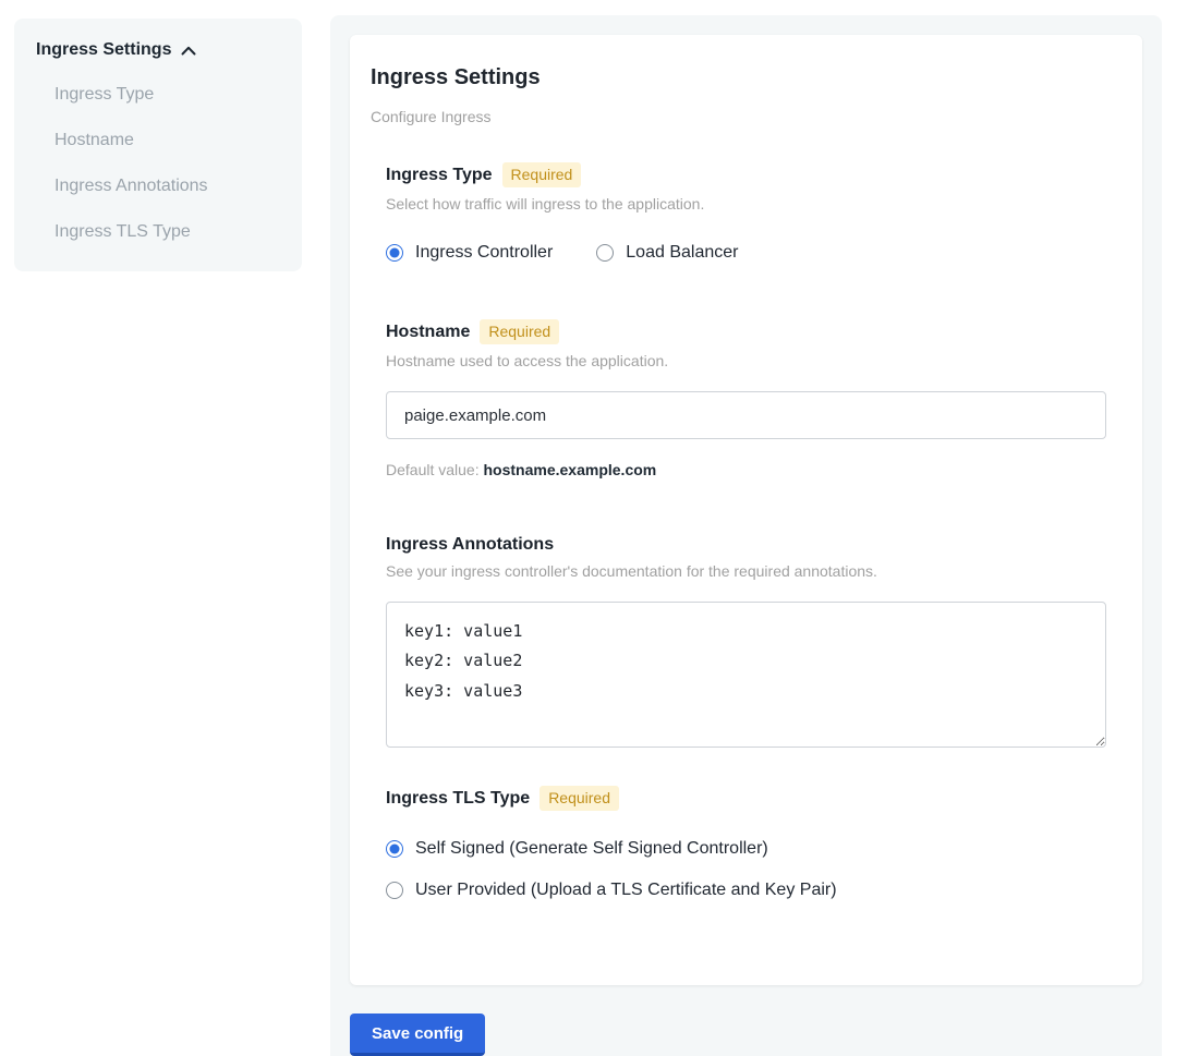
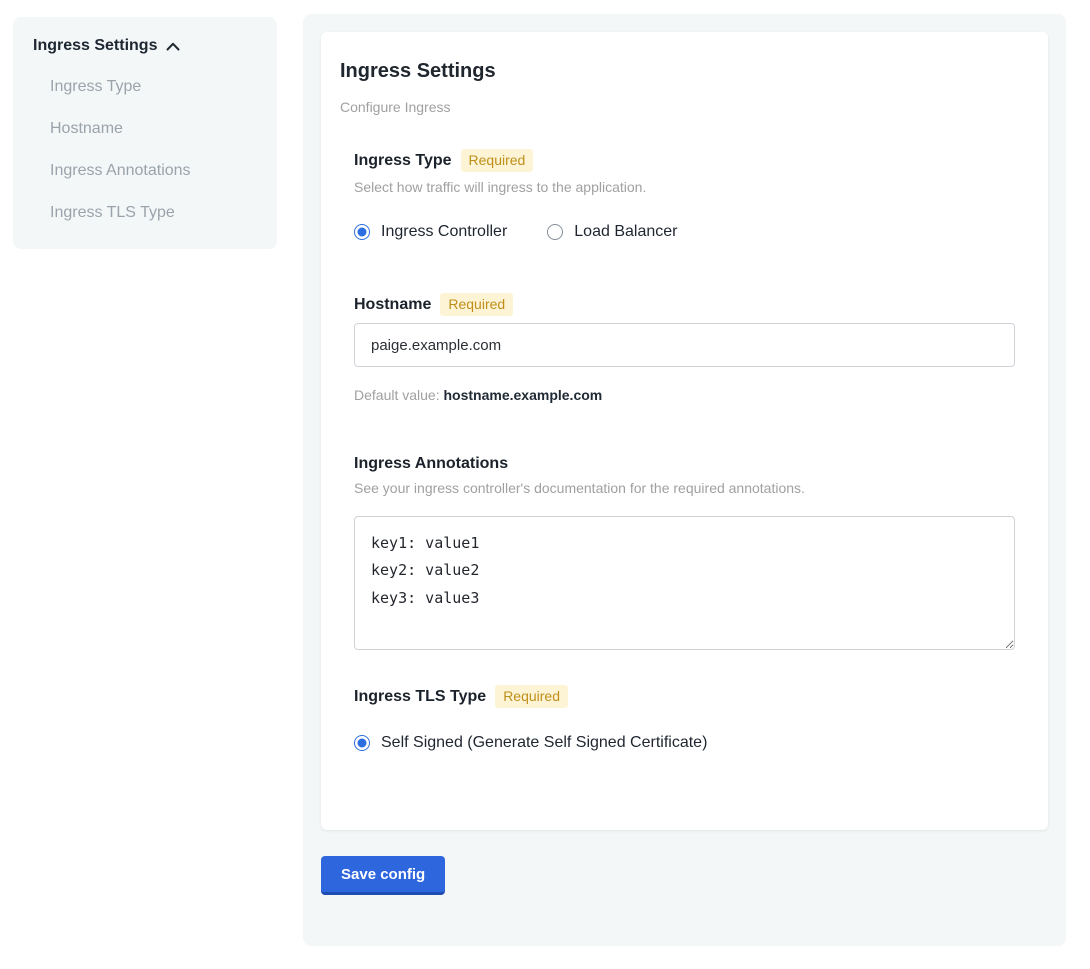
  Ingress Settings
  Ingress Type
  Hostname
  Ingress Annotations
  Ingress TLS Type
  Ingress Settings
  Configure Ingress
  Ingress Type
  Required
  Select how traffic will ingress to the application.
  Ingress Controller
  Load Balancer
  Hostname
  Required
- Hostname used to access the application.
  paige.example.com
  Default value: hostname.example.com
  Ingress Annotations
  See your ingress controller's documentation for the required annotations.
  key1: value1
  key2: value2
  key3: value3
  Ingress TLS Type
  Required
- Self Signed (Generate Self Signed Controller)
+ Self Signed (Generate Self Signed Certificate)
- User Provided (Upload a TLS Certificate and Key Pair)
  Save config
